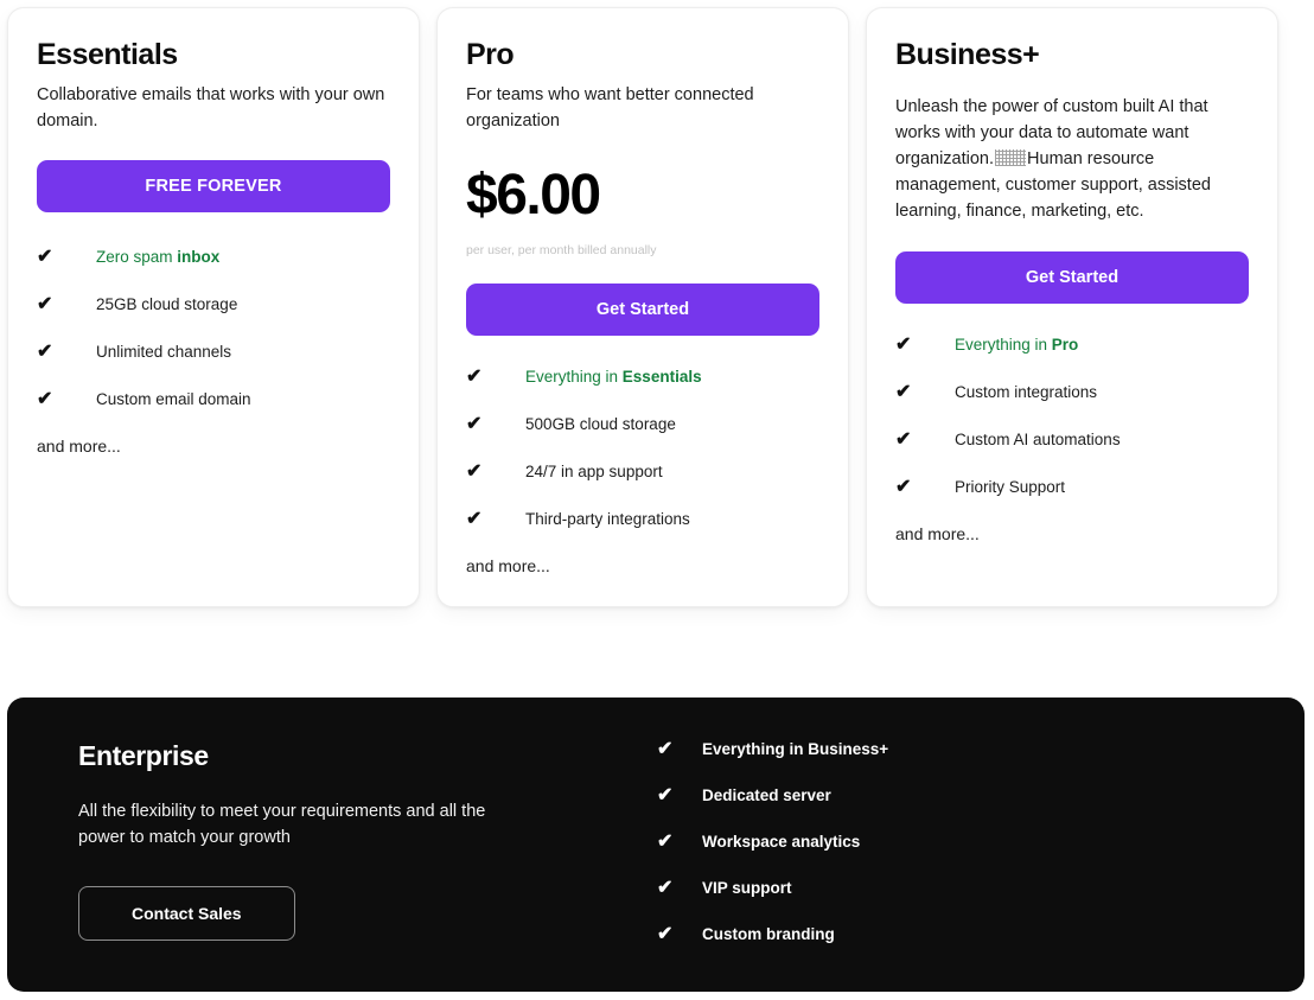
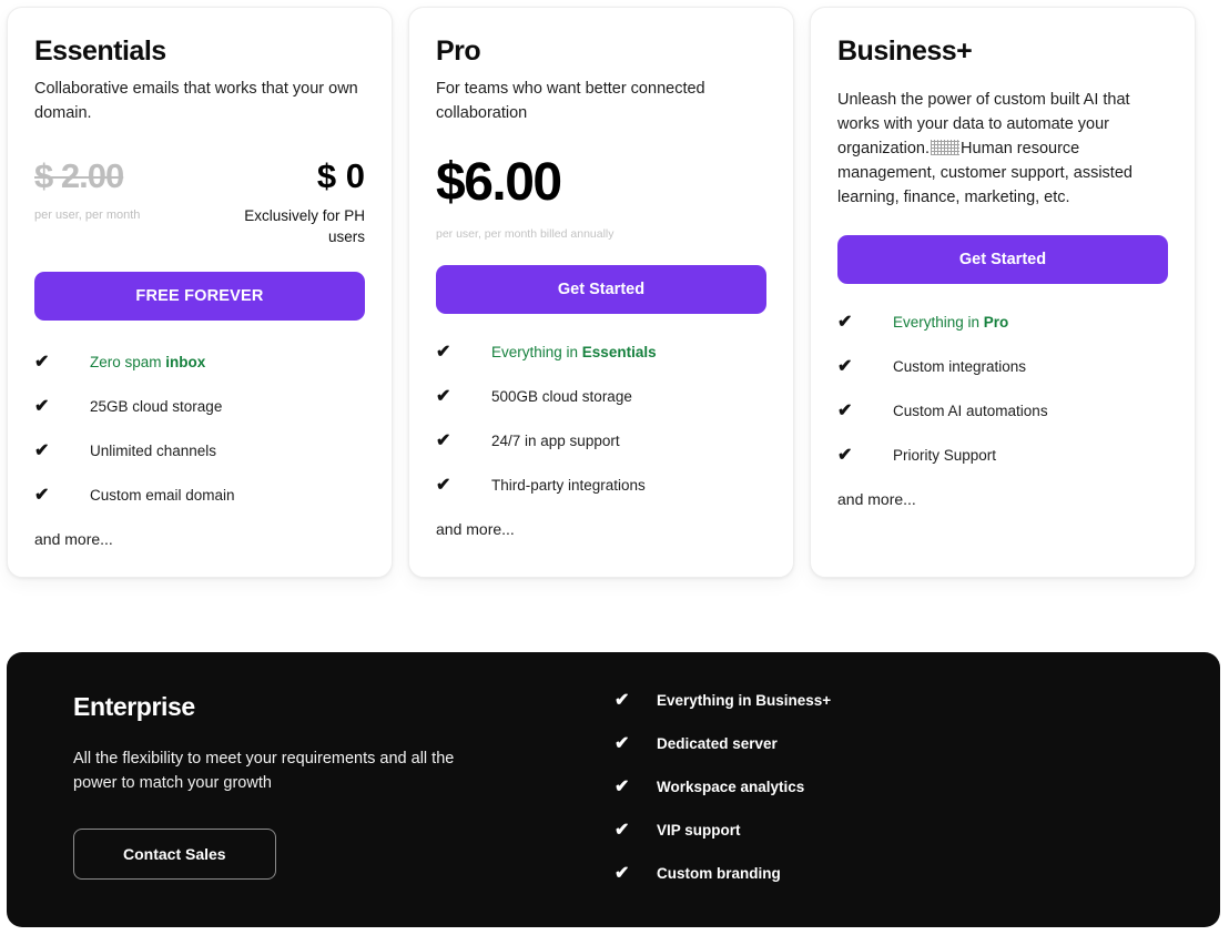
  Essentials
- Collaborative emails that works with your own domain.
+ Collaborative emails that works that your own domain.
+ $ 2.00
+ per user, per month
+ $ 0
+ Exclusively for PH users
  FREE FOREVER
  ✔
  Zero spam inbox
  ✔
  25GB cloud storage
  ✔
  Unlimited channels
  ✔
  Custom email domain
  and more...
  Pro
- For teams who want better connected organization
+ For teams who want better connected collaboration
  $6.00
  per user, per month billed annually
  Get Started
  ✔
  Everything in Essentials
  ✔
  500GB cloud storage
  ✔
  24/7 in app support
  ✔
  Third-party integrations
  and more...
  Business+
- Unleash the power of custom built AI that works with your data to automate want organization. Human resource management, customer support, assisted learning, finance, marketing, etc.
+ Unleash the power of custom built AI that works with your data to automate your organization. Human resource management, customer support, assisted learning, finance, marketing, etc.
  Get Started
  ✔
  Everything in Pro
  ✔
  Custom integrations
  ✔
  Custom AI automations
  ✔
  Priority Support
  and more...
  Enterprise
  All the flexibility to meet your requirements and all the power to match your growth
  Contact Sales
  ✔
  Everything in Business+
  ✔
  Dedicated server
  ✔
  Workspace analytics
  ✔
  VIP support
  ✔
  Custom branding
